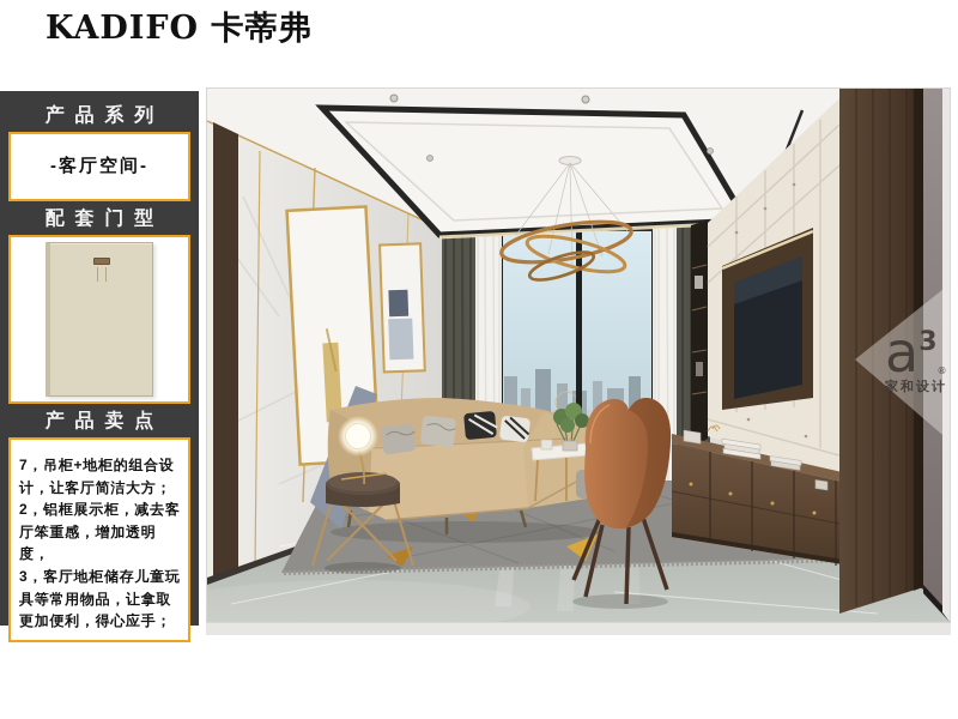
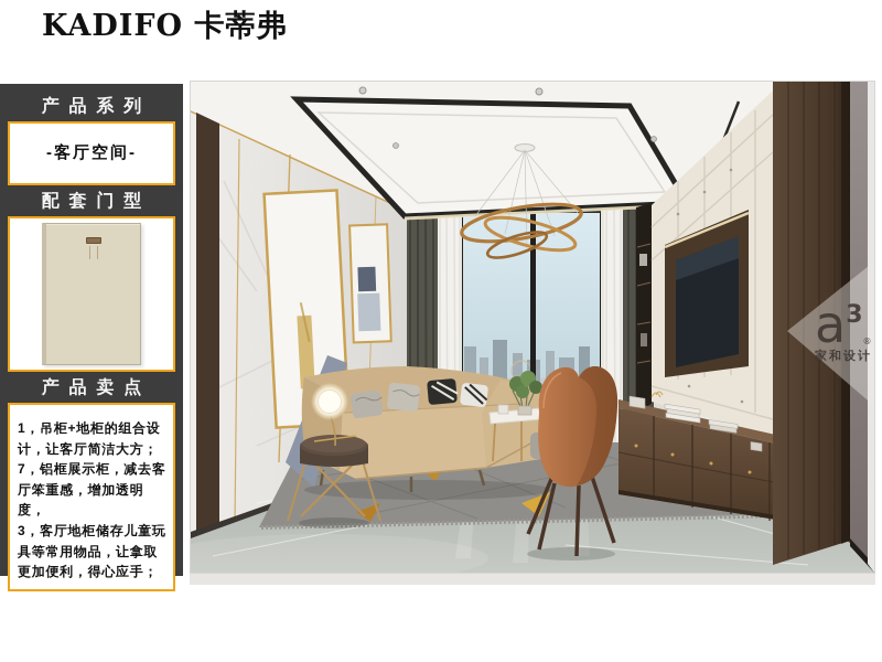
  KADIFO 卡蒂弗
  产品系列
  -客厅空间-
  配套门型
  产品卖点
- 7，吊柜+地柜的组合设计，让客厅简洁大方；
+ 1，吊柜+地柜的组合设计，让客厅简洁大方；
- 2，铝框展示柜，减去客厅笨重感，增加透明度，
+ 7，铝框展示柜，减去客厅笨重感，增加透明度，
  3，客厅地柜储存儿童玩具等常用物品，让拿取更加便利，得心应手；
  a3 ®
  家和设计
